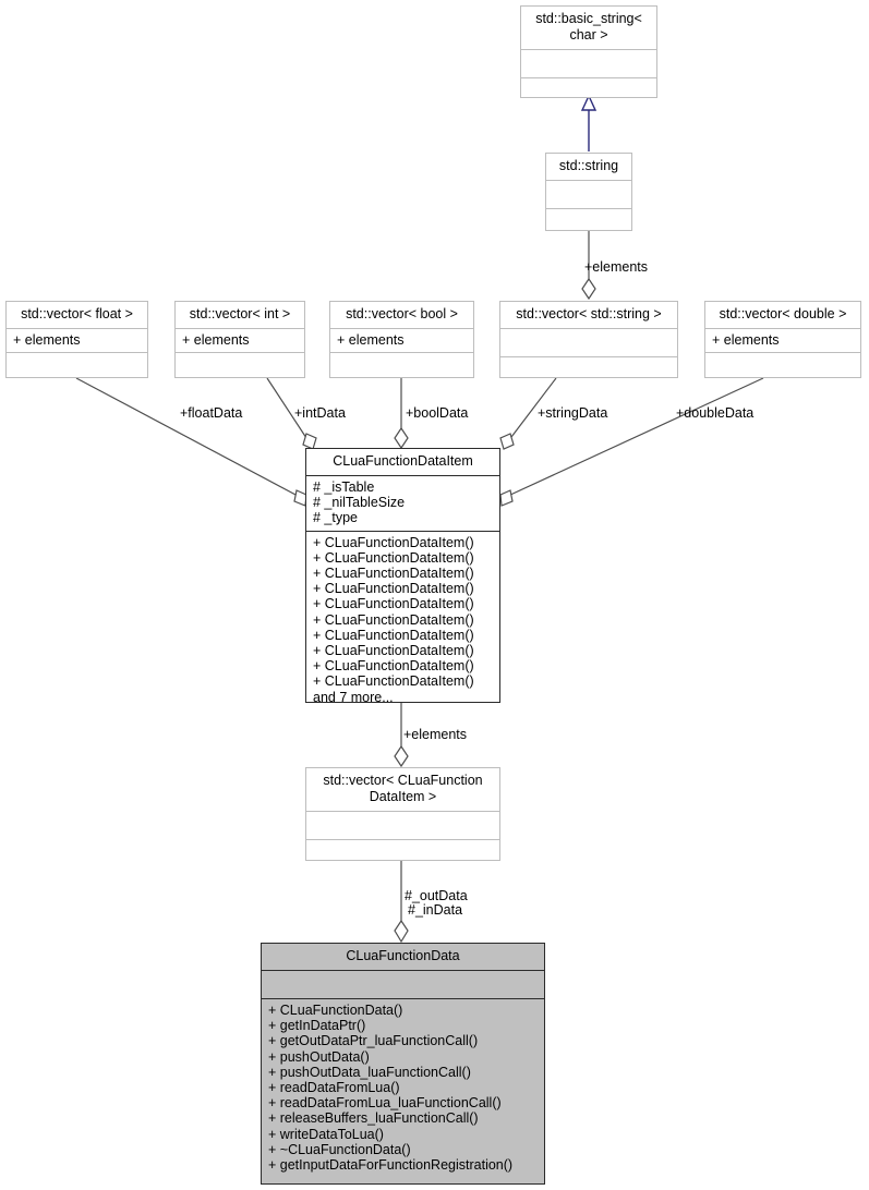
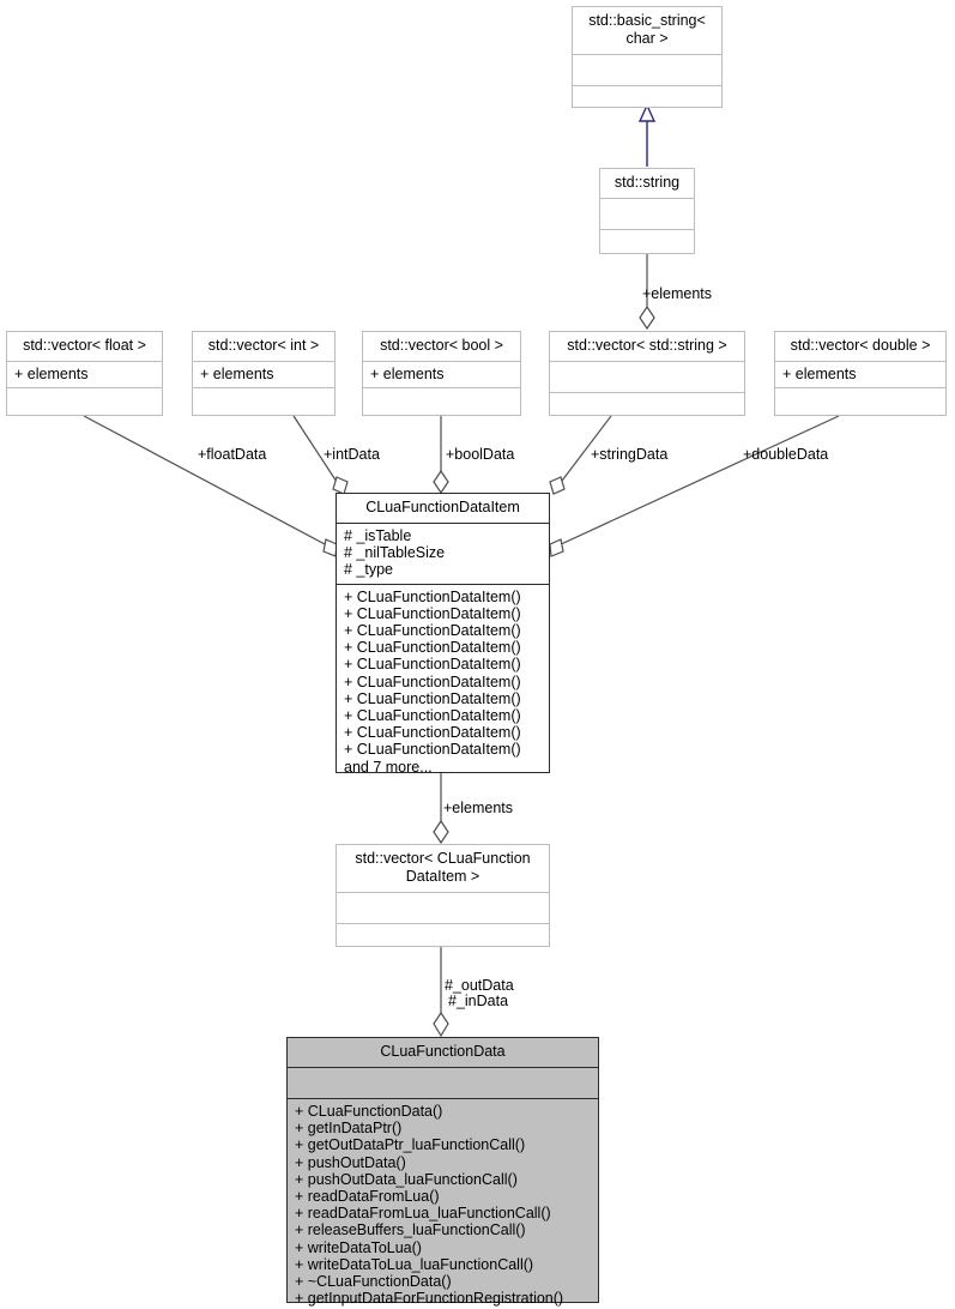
  std::basic_string<
  char >
  std::string
  std::vector< float >
  + elements
  std::vector< int >
  + elements
  std::vector< bool >
  + elements
  std::vector< std::string >
  std::vector< double >
  + elements
  CLuaFunctionDataItem
  # _isTable
  # _nilTableSize
  # _type
  + CLuaFunctionDataItem()
  + CLuaFunctionDataItem()
  + CLuaFunctionDataItem()
  + CLuaFunctionDataItem()
  + CLuaFunctionDataItem()
  + CLuaFunctionDataItem()
  + CLuaFunctionDataItem()
  + CLuaFunctionDataItem()
  + CLuaFunctionDataItem()
  + CLuaFunctionDataItem()
  and 7 more...
  std::vector< CLuaFunction
  DataItem >
  CLuaFunctionData
  + CLuaFunctionData()
  + getInDataPtr()
  + getOutDataPtr_luaFunctionCall()
  + pushOutData()
  + pushOutData_luaFunctionCall()
  + readDataFromLua()
  + readDataFromLua_luaFunctionCall()
  + releaseBuffers_luaFunctionCall()
  + writeDataToLua()
+ + writeDataToLua_luaFunctionCall()
  + ~CLuaFunctionData()
  + getInputDataForFunctionRegistration()
  +elements
  +floatData
  +intData
  +boolData
  +stringData
  +doubleData
  +elements
  #_outData
  #_inData
